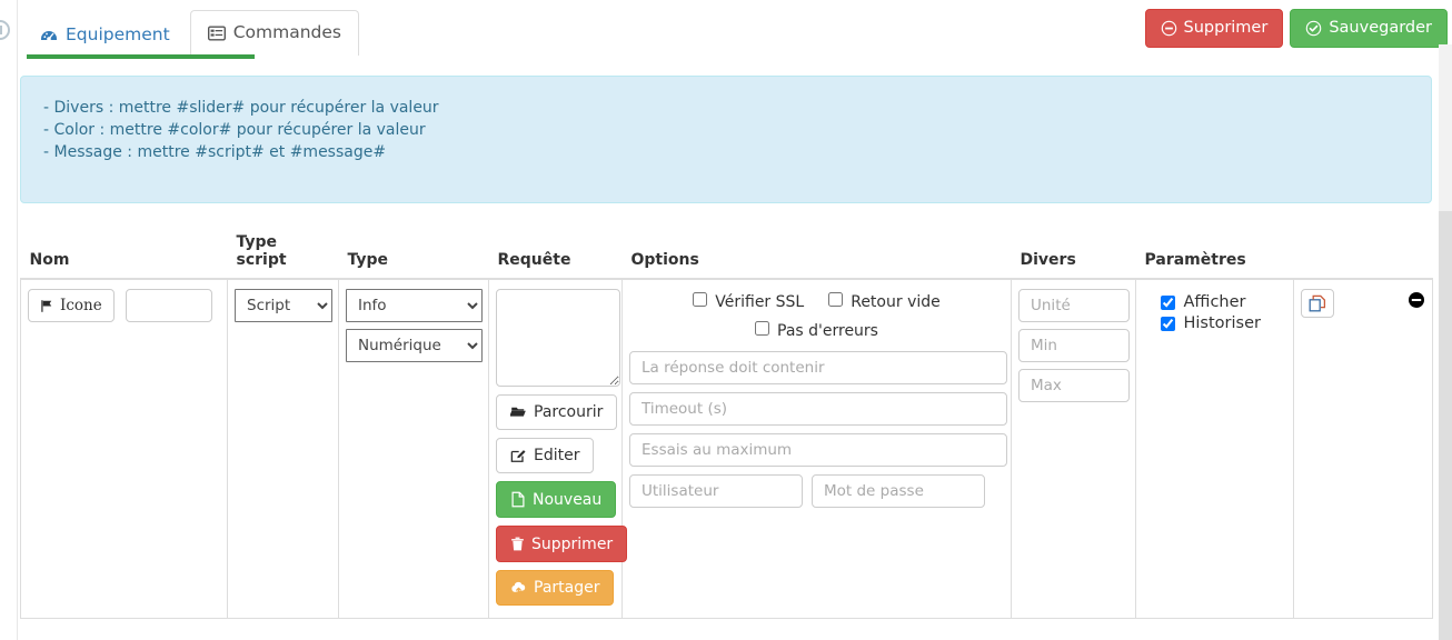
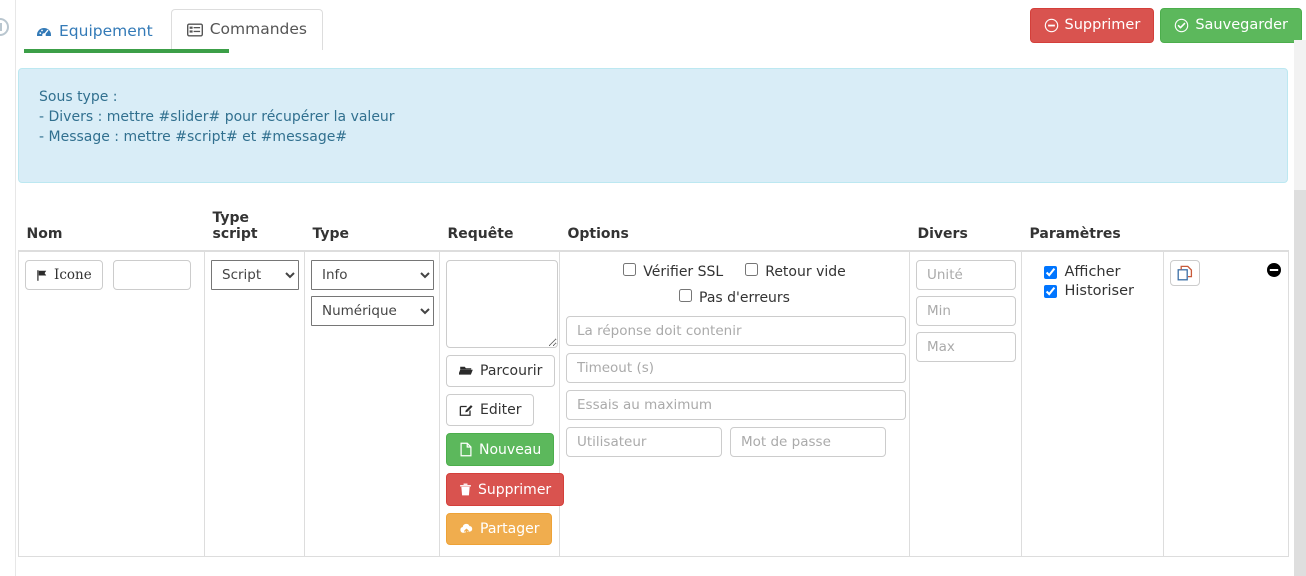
  Equipement
  Commandes
  Supprimer
  Sauvegarder
+ Sous type :
  - Divers : mettre #slider# pour récupérer la valeur
- - Color : mettre #color# pour récupérer la valeur
  - Message : mettre #script# et #message#
  Nom	Type script	Type	Requête	Options	Divers	Paramètres
  Icone	Script	Info Numérique	Parcourir Editer Nouveau Supprimer Partager	Vérifier SSL Retour vide Pas d'erreurs La réponse doit contenir Timeout (s) Essais au maximum Utilisateur Mot de passe	Unité Min Max	Afficher Historiser
